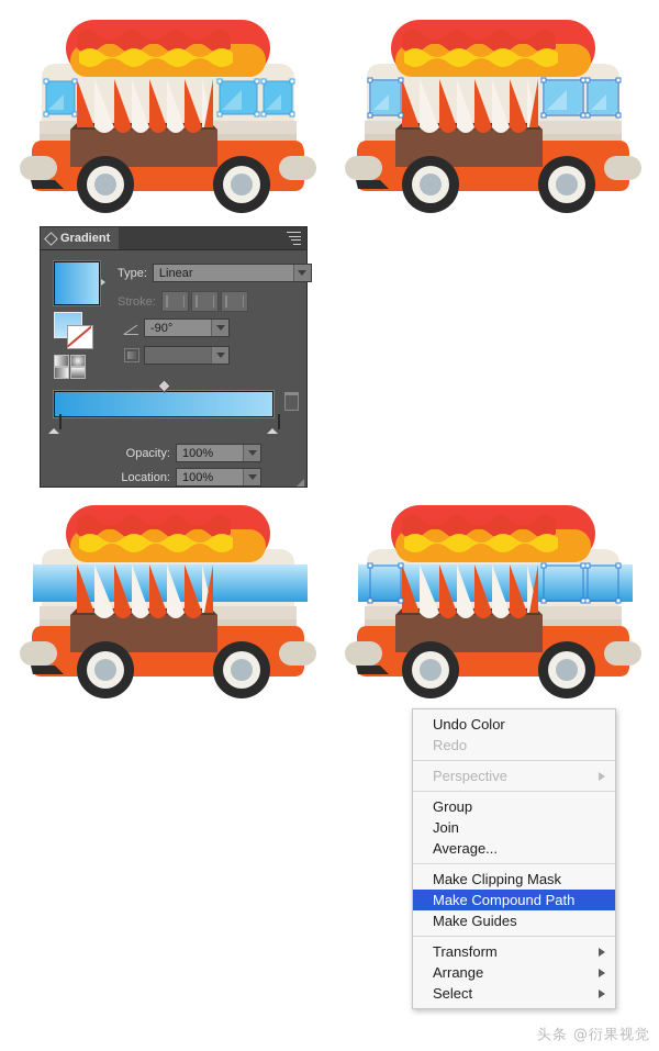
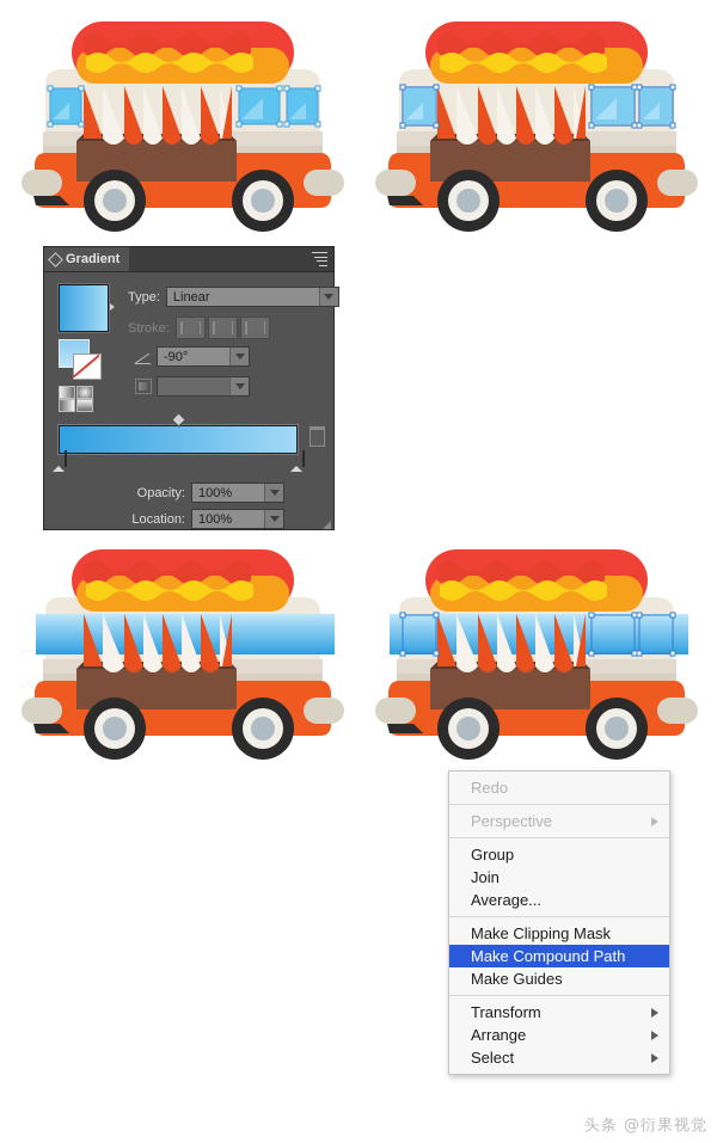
  Gradient
  Type:
  Linear
  Stroke:
  -90°
  Opacity:
  100%
  Location:
  100%
- Undo Color
  Redo
  Perspective
  Group
  Join
  Average...
  Make Clipping Mask
  Make Compound Path
  Make Guides
  Transform
  Arrange
  Select
  头条 @衍果视觉
